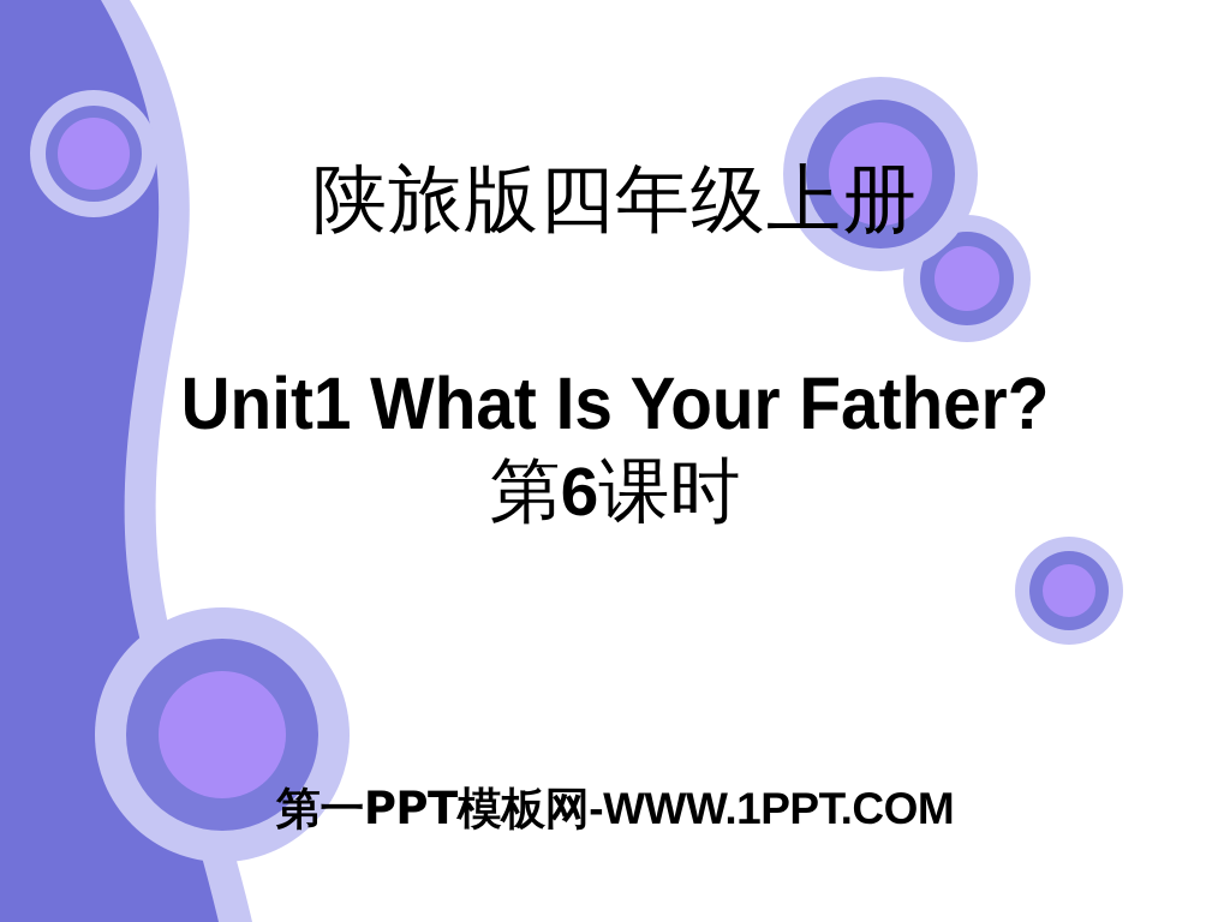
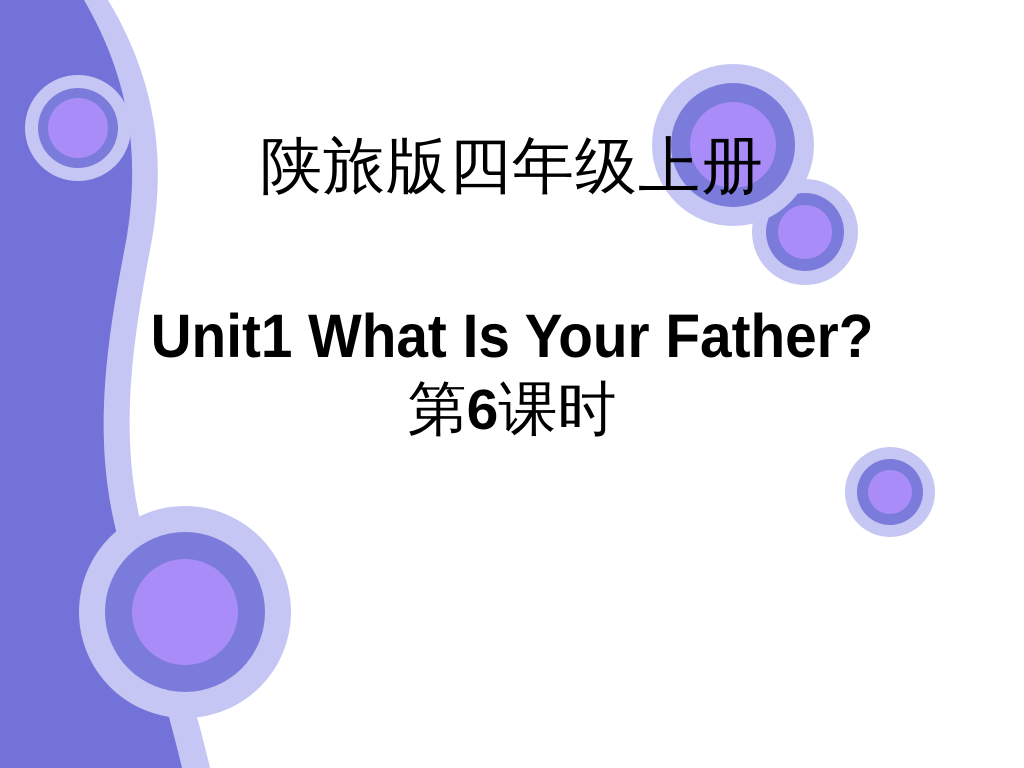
  陕旅版四年级上册
  Unit1 What Is Your Father?
  第6课时
- 第一PPT模板网-WWW.1PPT.COM
